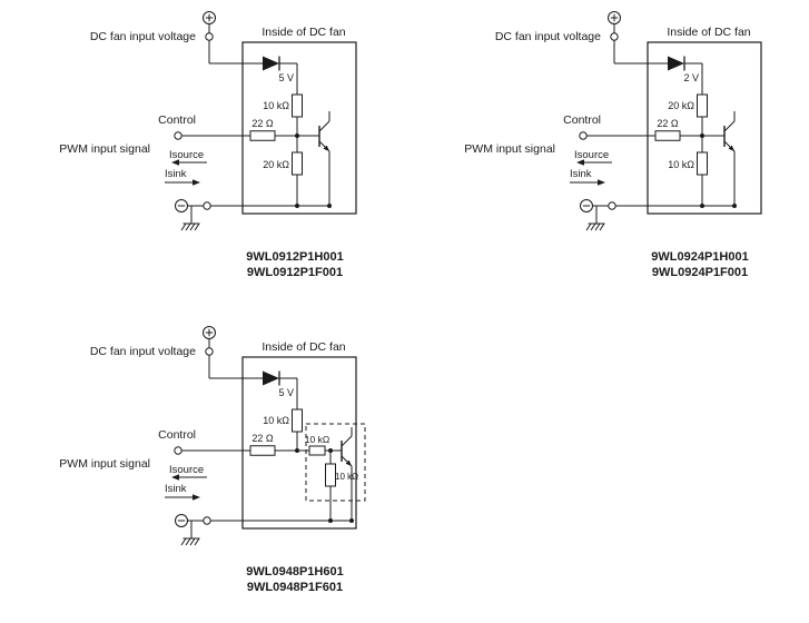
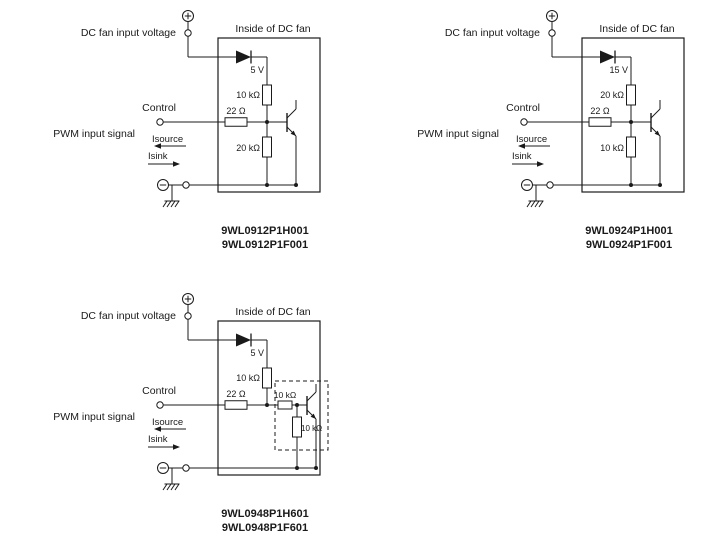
  DC fan input voltage
  Inside of DC fan
  5 V
  10 kΩ
  Control
  PWM input signal
  22 Ω
  Isource
  Isink
  20 kΩ
  9WL0912P1H001
  9WL0912P1F001
  DC fan input voltage
  Inside of DC fan
- 2 V
+ 15 V
  20 kΩ
  Control
  PWM input signal
  22 Ω
  Isource
  Isink
  10 kΩ
  9WL0924P1H001
  9WL0924P1F001
  DC fan input voltage
  Inside of DC fan
  5 V
  10 kΩ
  Control
  PWM input signal
  22 Ω
  Isource
  Isink
  10 kΩ
  10 kΩ
  9WL0948P1H601
  9WL0948P1F601
